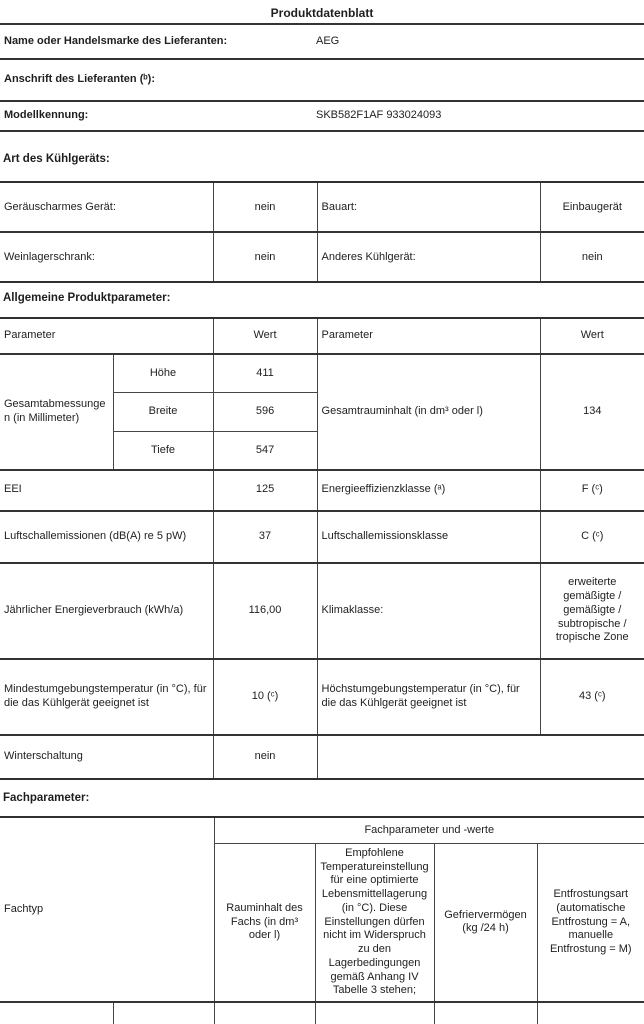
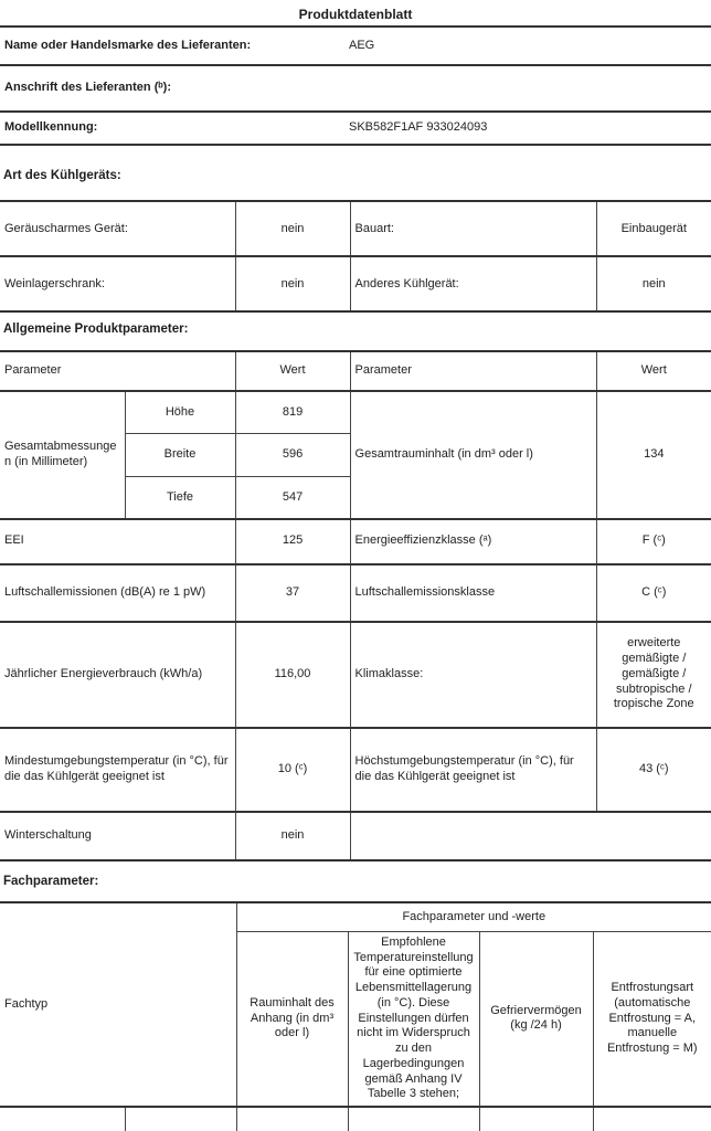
  Produktdatenblatt
  Name oder Handelsmarke des Lieferanten:
  AEG
  Anschrift des Lieferanten (ᵇ):
  Modellkennung:
  SKB582F1AF 933024093
  Art des Kühlgeräts:
  Geräuscharmes Gerät:	nein	Bauart:	Einbaugerät
  Weinlagerschrank:	nein	Anderes Kühlgerät:	nein
  Allgemeine Produktparameter:
  Parameter	Wert	Parameter	Wert
- Gesamtabmessungen (in Millimeter)	Höhe	411	Gesamtrauminhalt (in dm³ oder l)	134
+ Gesamtabmessungen (in Millimeter)	Höhe	819	Gesamtrauminhalt (in dm³ oder l)	134
  Breite	596
  Tiefe	547
  EEI	125	Energieeffizienzklasse (ᵃ)	F (ᶜ)
- Luftschallemissionen (dB(A) re 5 pW)	37	Luftschallemissionsklasse	C (ᶜ)
+ Luftschallemissionen (dB(A) re 1 pW)	37	Luftschallemissionsklasse	C (ᶜ)
  Jährlicher Energieverbrauch (kWh/a)	116,00	Klimaklasse:	erweiterte gemäßigte / gemäßigte / subtropische / tropische Zone
  Mindestumgebungstemperatur (in °C), für die das Kühlgerät geeignet ist	10 (ᶜ)	Höchstumgebungstemperatur (in °C), für die das Kühlgerät geeignet ist	43 (ᶜ)
  Winterschaltung	nein
  Fachparameter:
  Fachtyp	Fachparameter und -werte
- Rauminhalt des Fachs (in dm³ oder l)	Empfohlene Temperatureinstellung für eine optimierte Lebensmittellagerung (in °C). Diese Einstellungen dürfen nicht im Widerspruch zu den Lagerbedingungen gemäß Anhang IV Tabelle 3 stehen;	Gefriervermögen (kg /24 h)	Entfrostungsart (automatische Entfrostung = A, manuelle Entfrostung = M)
+ Rauminhalt des Anhang (in dm³ oder l)	Empfohlene Temperatureinstellung für eine optimierte Lebensmittellagerung (in °C). Diese Einstellungen dürfen nicht im Widerspruch zu den Lagerbedingungen gemäß Anhang IV Tabelle 3 stehen;	Gefriervermögen (kg /24 h)	Entfrostungsart (automatische Entfrostung = A, manuelle Entfrostung = M)
